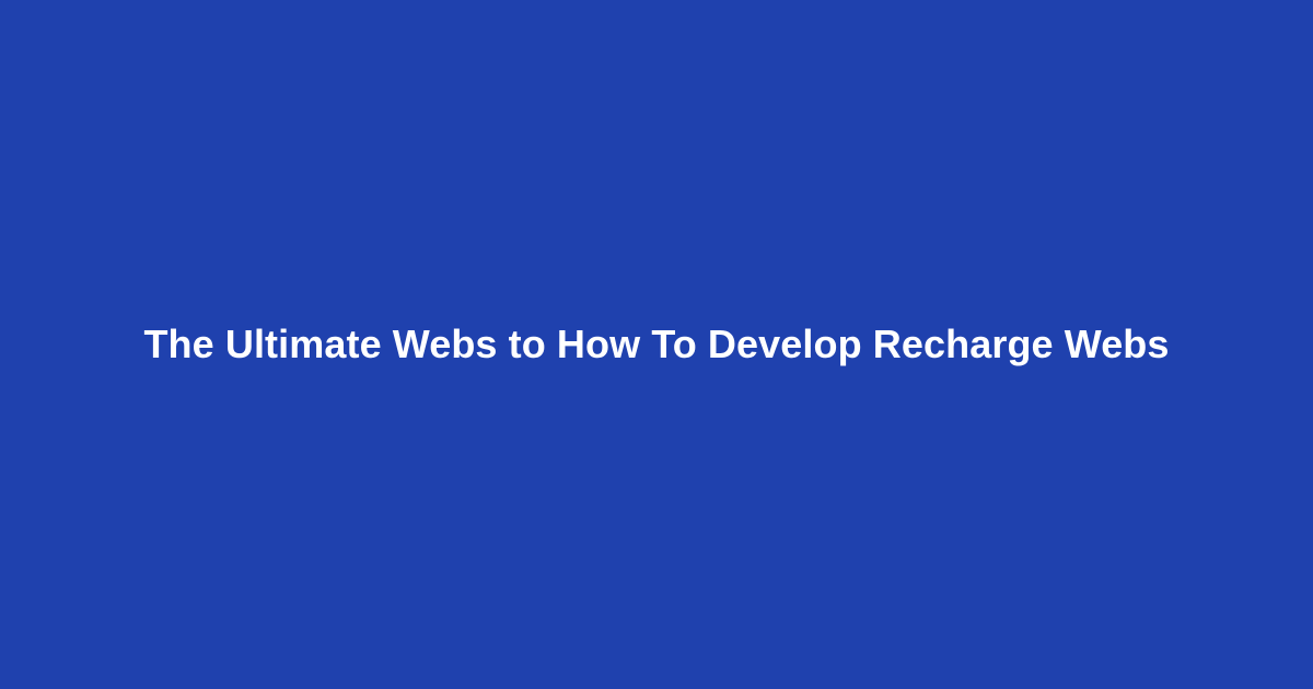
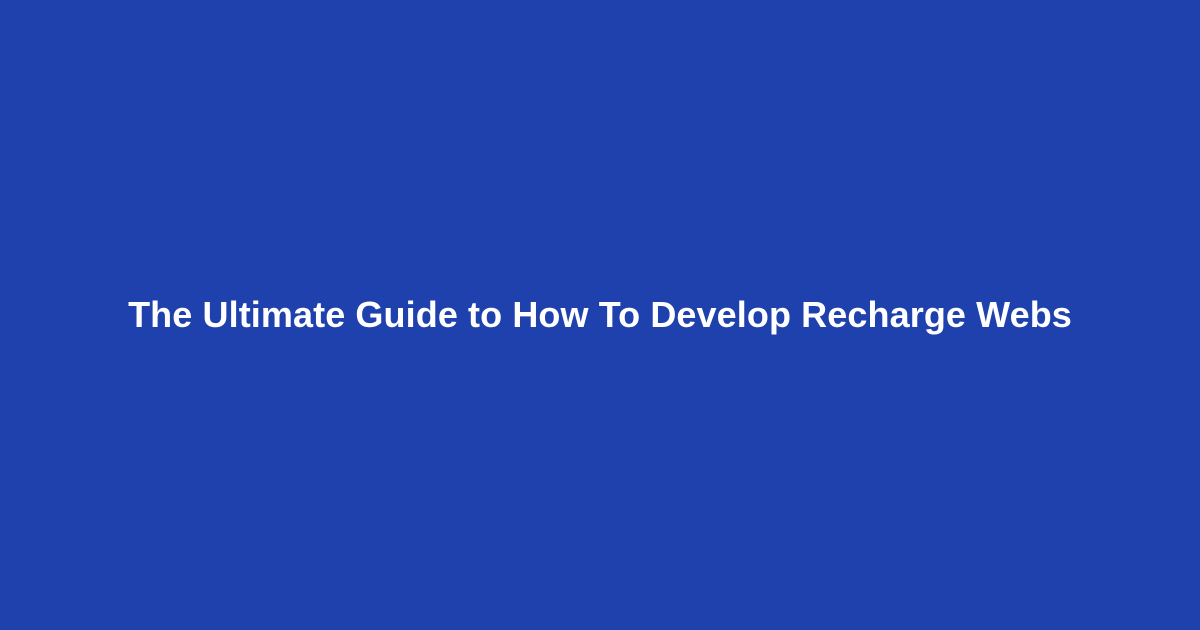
- The Ultimate Webs to How To Develop Recharge Webs
+ The Ultimate Guide to How To Develop Recharge Webs
